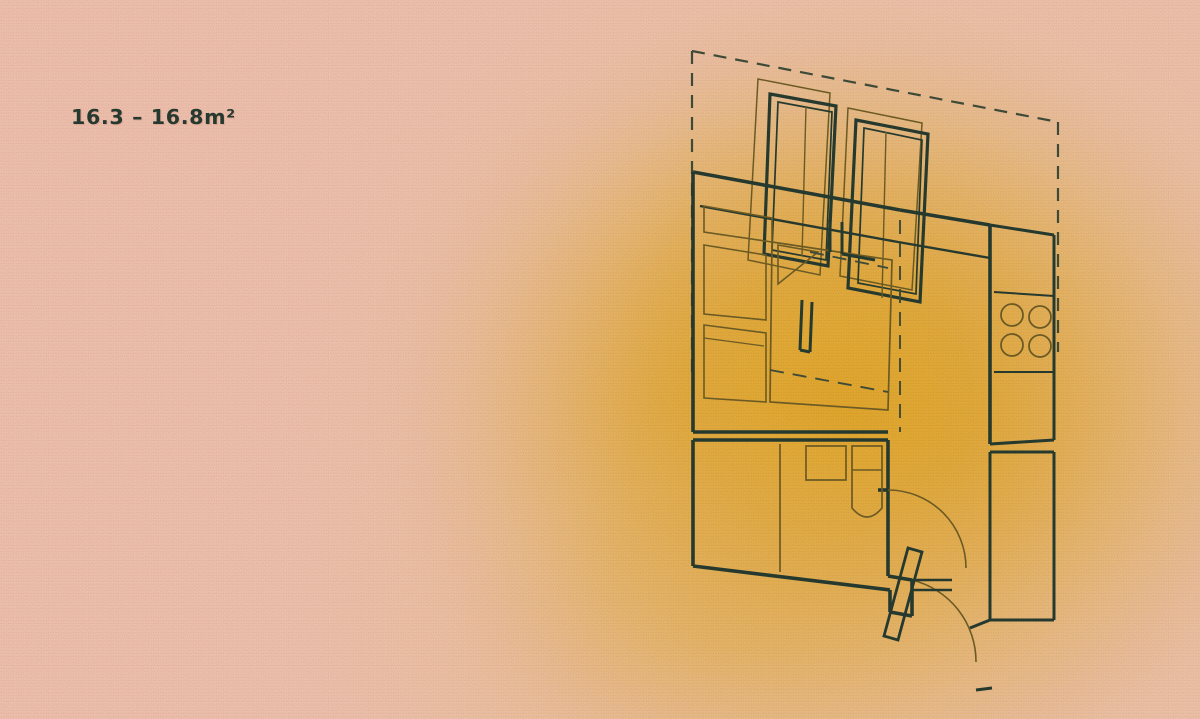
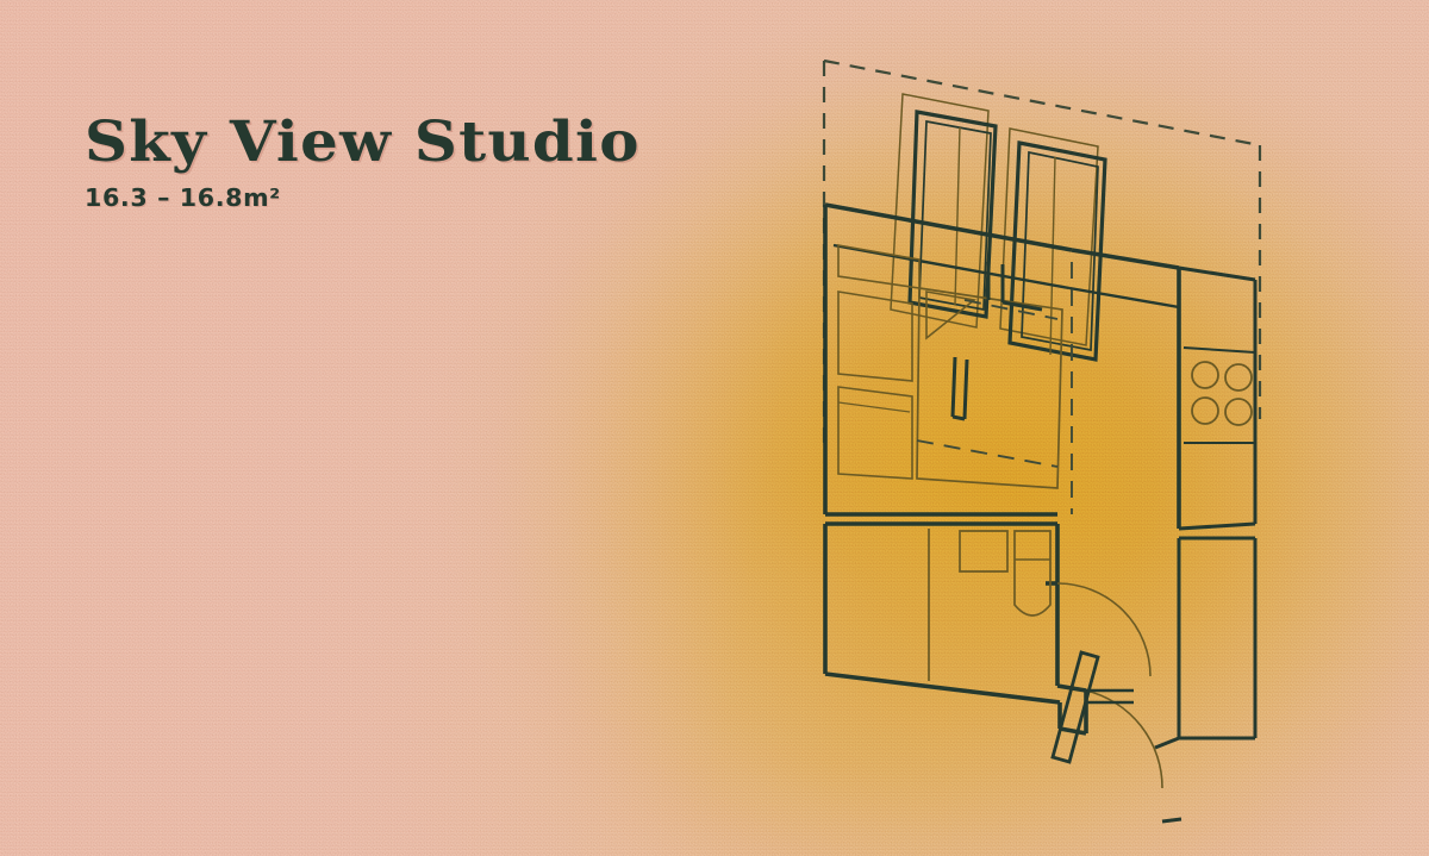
+ Sky View Studio
  16.3 – 16.8m²
